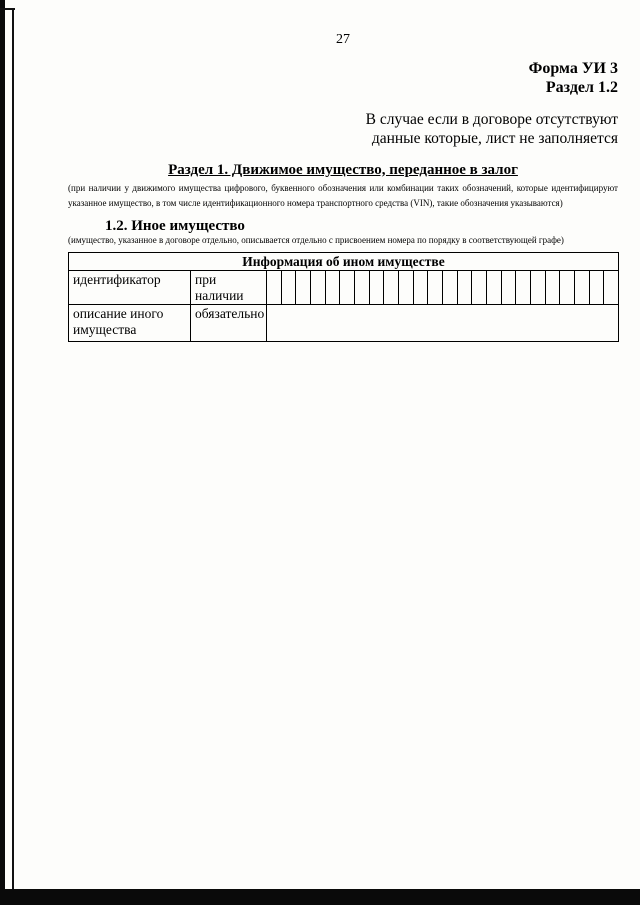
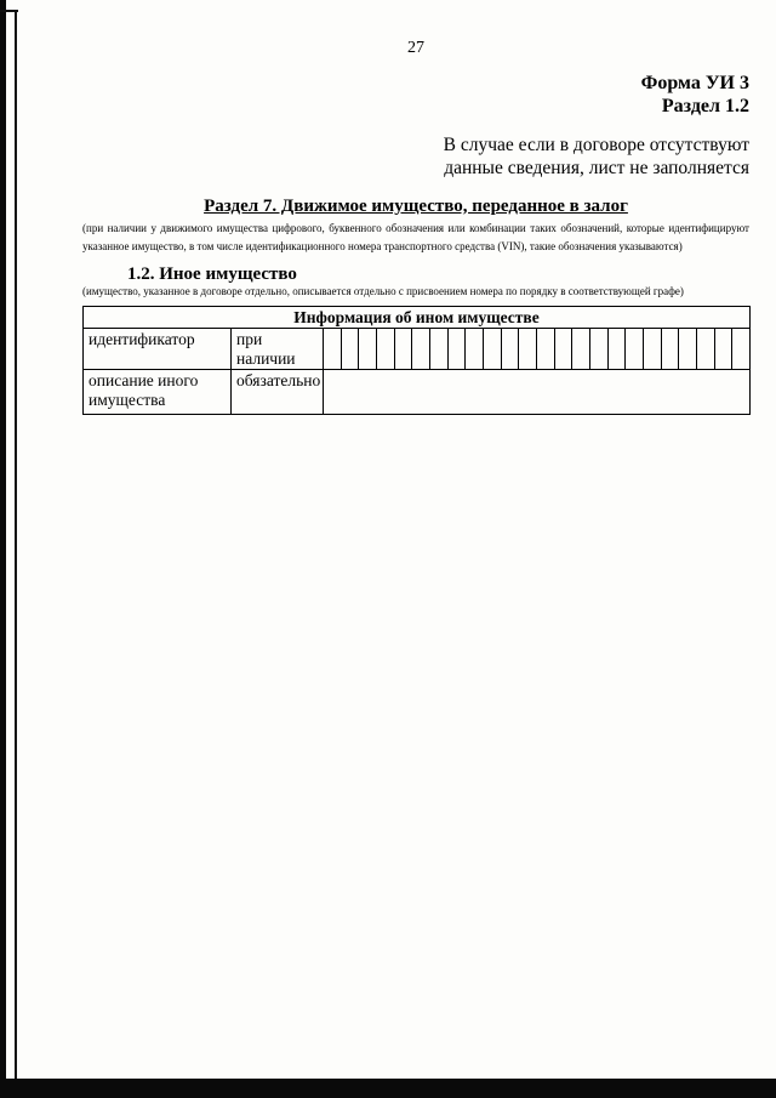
  27
  Форма УИ 3
  Раздел 1.2
  В случае если в договоре отсутствуют
- данные которые, лист не заполняется
+ данные сведения, лист не заполняется
- Раздел 1. Движимое имущество, переданное в залог
+ Раздел 7. Движимое имущество, переданное в залог
  (при наличии у движимого имущества цифрового, буквенного обозначения или комбинации таких обозначений, которые идентифицируют указанное имущество, в том числе идентификационного номера транспортного средства (VIN), такие обозначения указываются)
  1.2. Иное имущество
  (имущество, указанное в договоре отдельно, описывается отдельно с присвоением номера по порядку в соответствующей графе)
  Информация об ином имуществе
  идентификатор	при наличии
  описание иного имущества	обязательно
